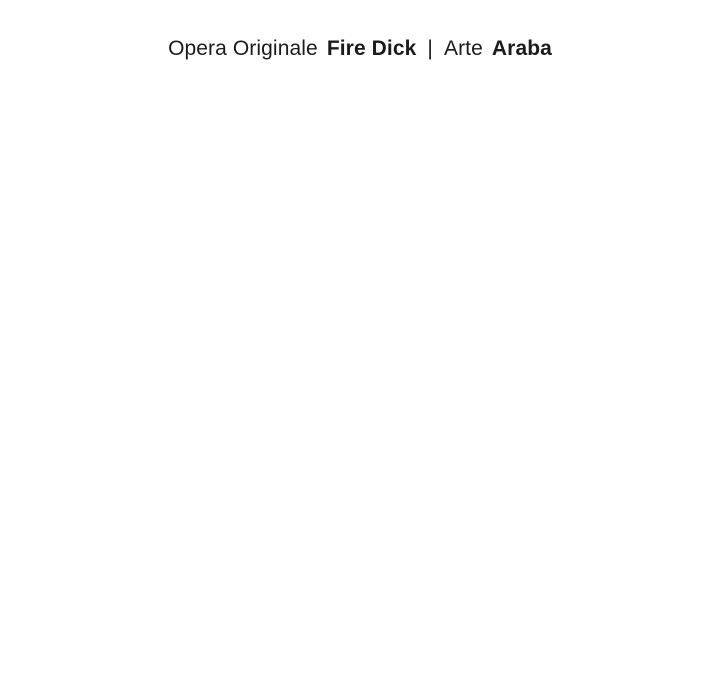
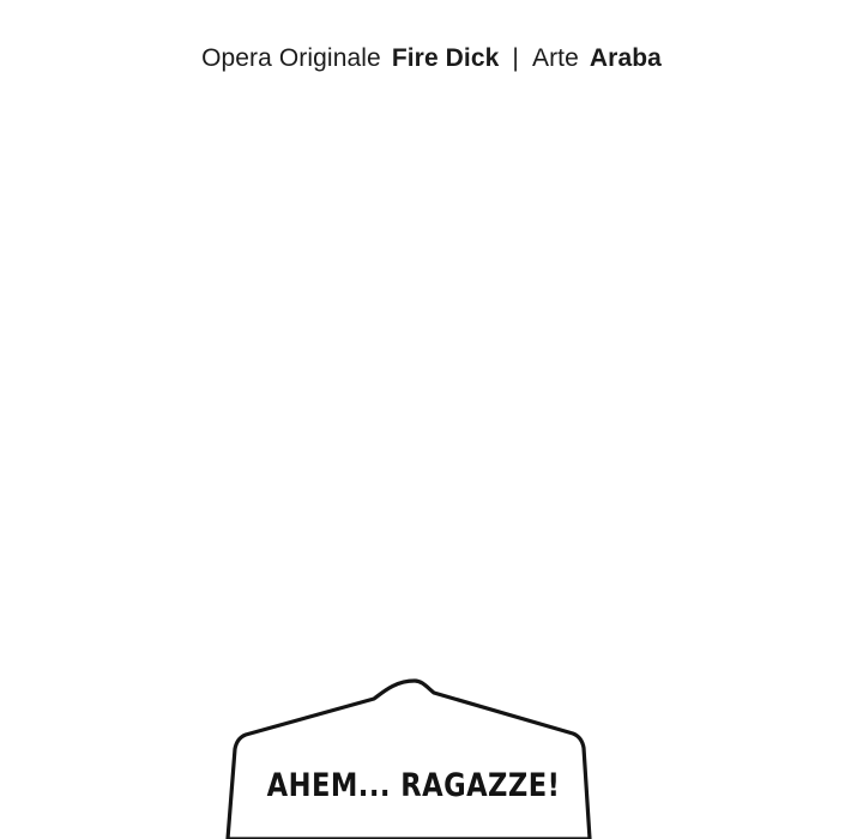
  Opera Originale Fire Dick | Arte Araba
+ AHEM... RAGAZZE!
